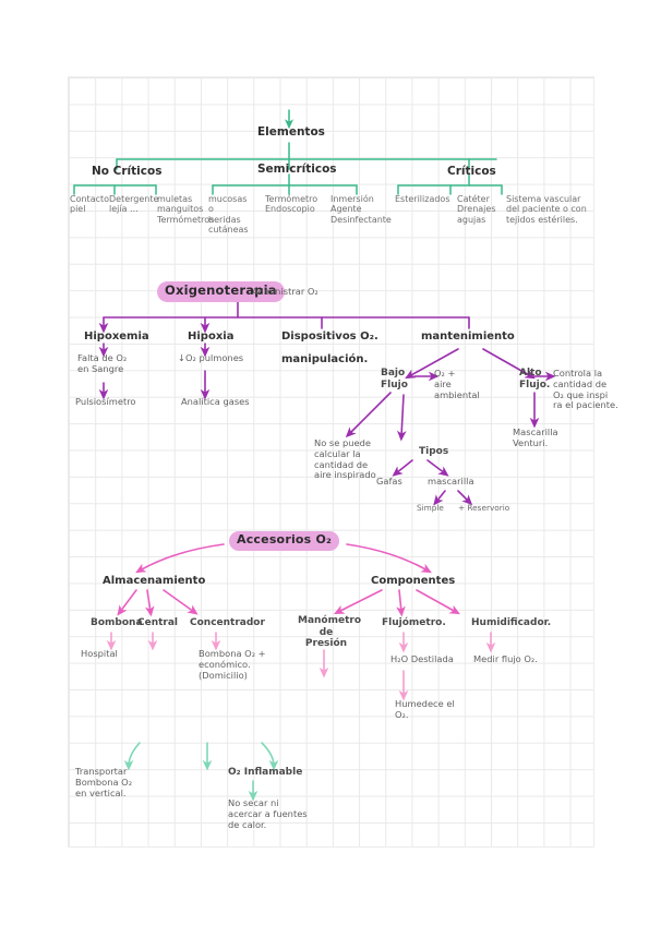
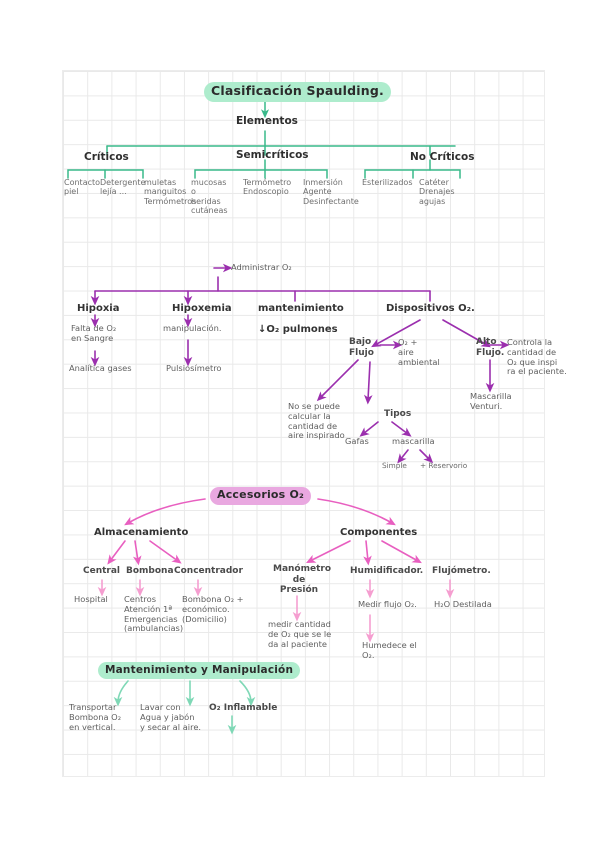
+ Clasificación Spaulding.
  Elementos
- No Críticos
+ Críticos
  Semicríticos
- Críticos
+ No Críticos
  Contacto
  piel
  Detergente
  lejía ...
  muletas
  manguitos
  Termómetro
  mucosas
  o
  heridas
  cutáneas
  Termómetro
  Endoscopio
  Inmersión
  Agente
  Desinfectante
  Esterilizados
  Catéter
  Drenajes
  agujas
- Sistema vascular
- del paciente o con
- tejidos estériles.
- Oxigenoterapia
  Administrar O₂
- Hipoxemia
+ Hipoxia
  Falta de O₂
  en Sangre
- Pulsiosímetro
+ Analítica gases
- Hipoxia
+ Hipoxemia
- ↓O₂ pulmones
+ manipulación.
- Analítica gases
+ Pulsiosímetro
- Dispositivos O₂.
+ mantenimiento
- manipulación.
+ ↓O₂ pulmones
- mantenimiento
+ Dispositivos O₂.
  Bajo
  Flujo
  O₂ +
  aire
  ambiental
  No se puede
  calcular la
  cantidad de
  aire inspirado
  Tipos
  Gafas
  mascarilla
  Simple
  + Reservorio
  Alto
  Flujo.
  Controla la
  cantidad de
  O₂ que inspi
  ra el paciente.
  Mascarilla
  Venturi.
  Accesorios O₂
  Almacenamiento
- Bombona
+ Central
  Hospital
- Central
+ Bombona
+ Centros
+ Atención 1ª
+ Emergencias
+ (ambulancias)
  Concentrador
  Bombona O₂ +
  económico.
  (Domicilio)
  Componentes
  Manómetro
  de
  Presión
+ medir cantidad
+ de O₂ que se le
+ da al paciente
- Flujómetro.
+ Humidificador.
- H₂O Destilada
+ Medir flujo O₂.
  Humedece el
  O₂.
- Humidificador.
+ Flujómetro.
- Medir flujo O₂.
+ H₂O Destilada
+ Mantenimiento y Manipulación
  Transportar
  Bombona O₂
  en vertical.
+ Lavar con
+ Agua y jabón
+ y secar al aire.
  O₂ Inflamable
- No secar ni
- acercar a fuentes
- de calor.
